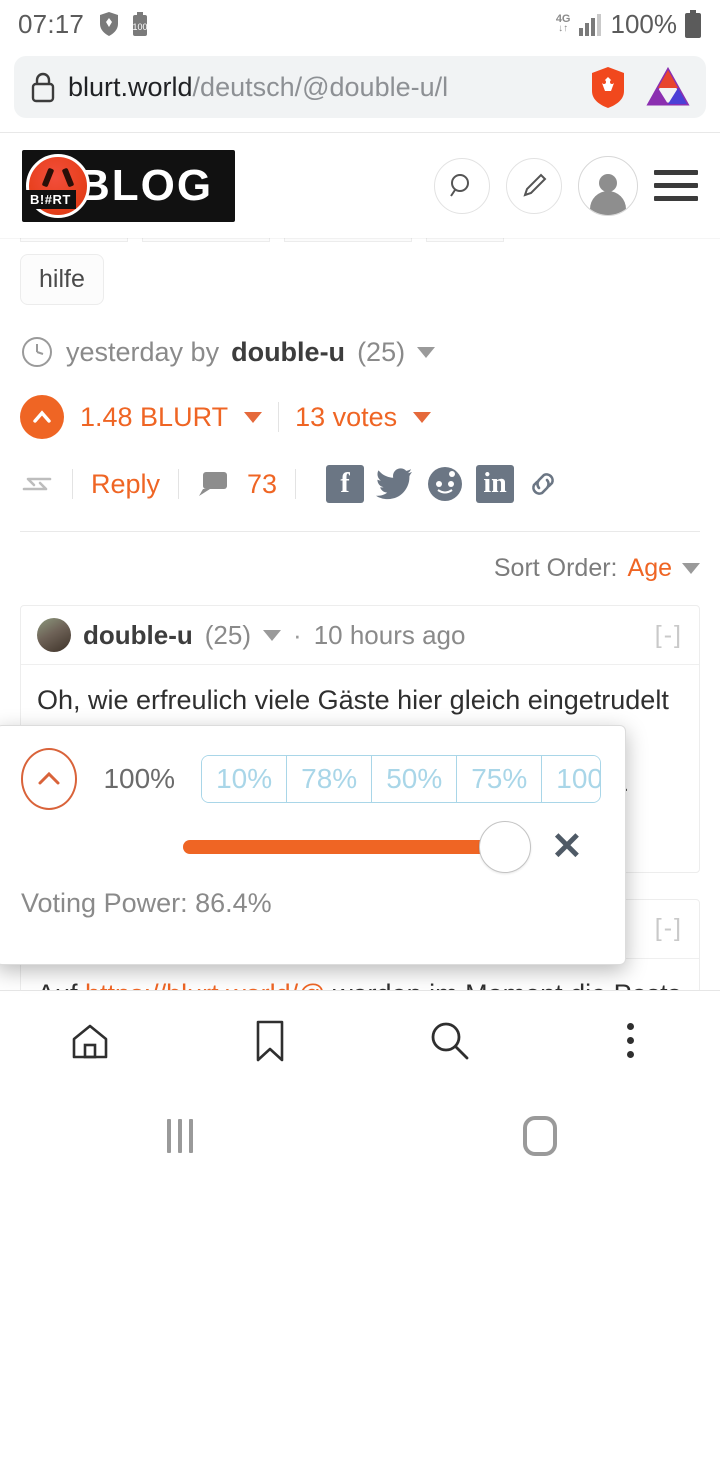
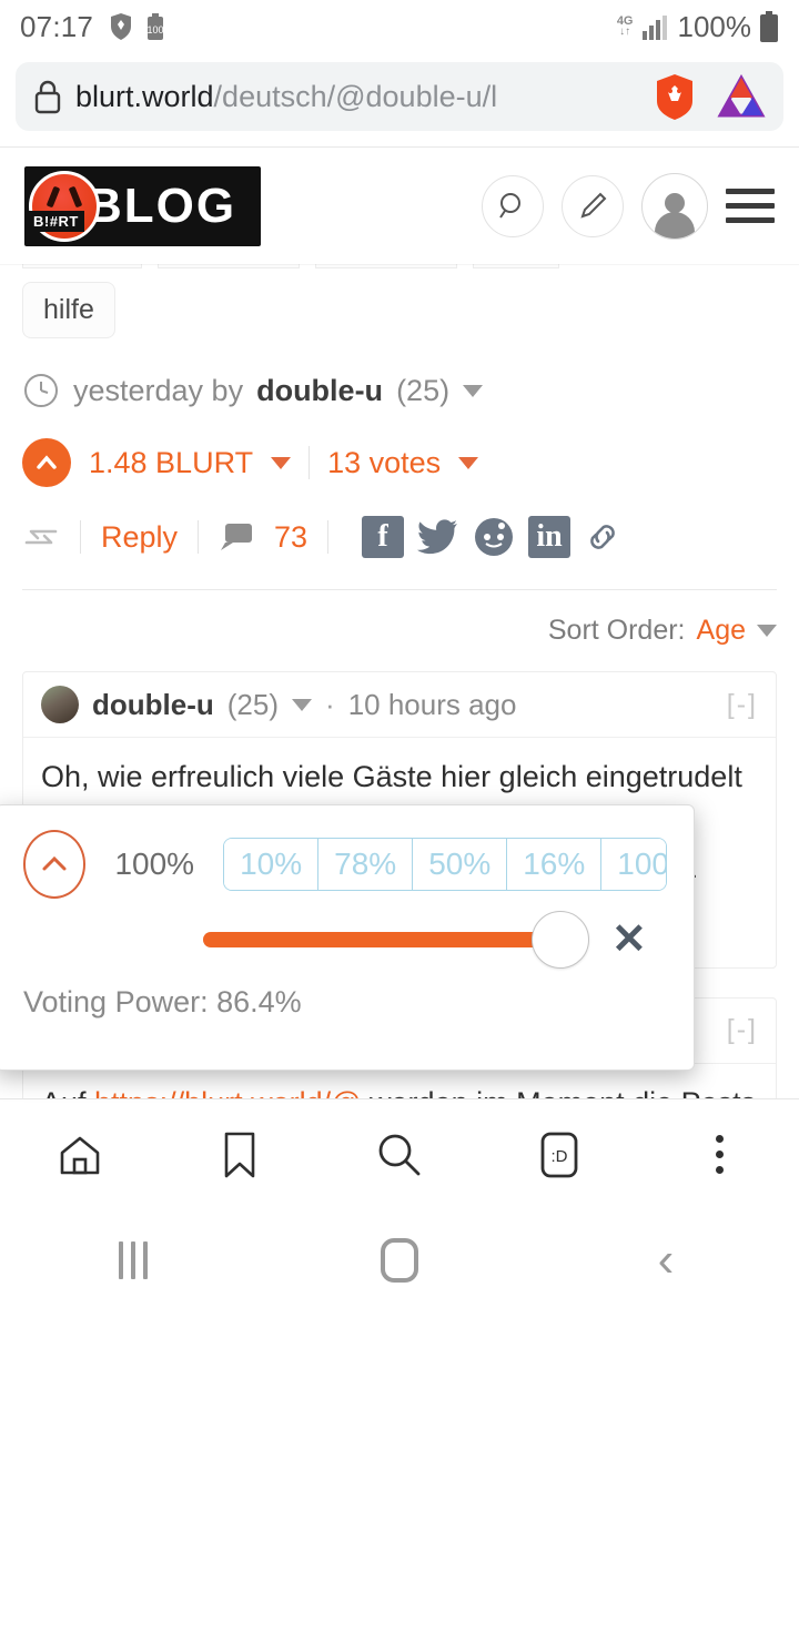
  07:17
  100
  4G
  ↓↑
  100%
  blurt.world/deutsch/@double-u/l
  BLOG
  B!#RT
  hilfe
  yesterday by
  double-u
  (25)
  1.48 BLURT
  13 votes
  Reply
  73
  f
  in
  Sort Order:
  Age
  double-u
  (25)
  ·
  10 hours ago
  [-]
  Oh, wie erfreulich viele Gäste hier gleich eingetrudelt
  [-]
  100%
  10%
  78%
  50%
- 75%
+ 16%
  100
  ✕
  Voting Power: 86.4%
+ :D
+ ‹
